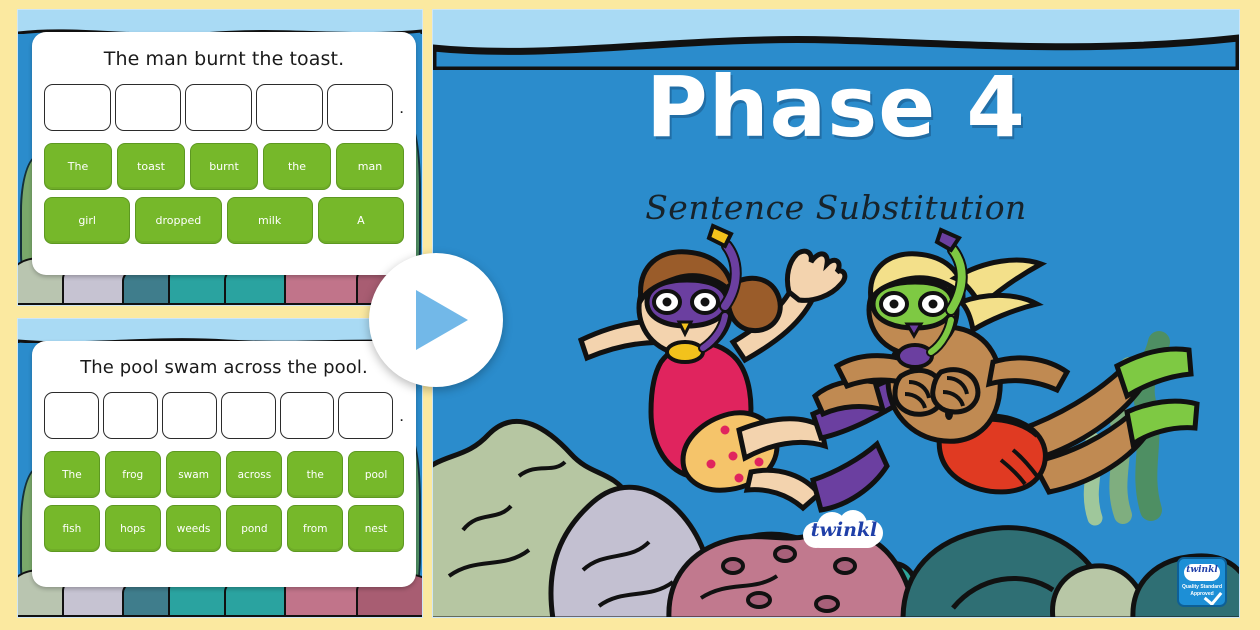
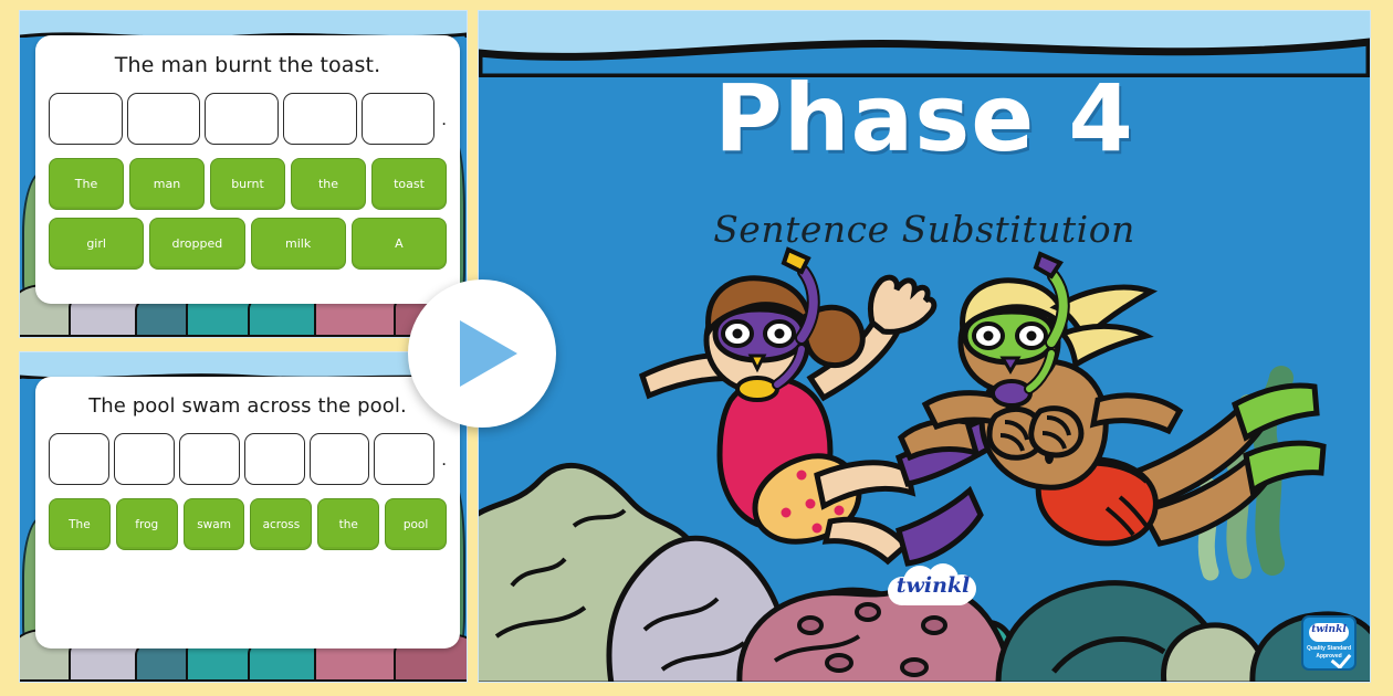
  The man burnt the toast.
  .
  The
- toast
+ man
  burnt
  the
- man
+ toast
  girl
  dropped
  milk
  A
  The pool swam across the pool.
  .
  The
  frog
  swam
  across
  the
  pool
- fish
- hops
- weeds
- pond
- from
- nest
  Phase 4
  Sentence Substitution
  twinkl
  twinkl
